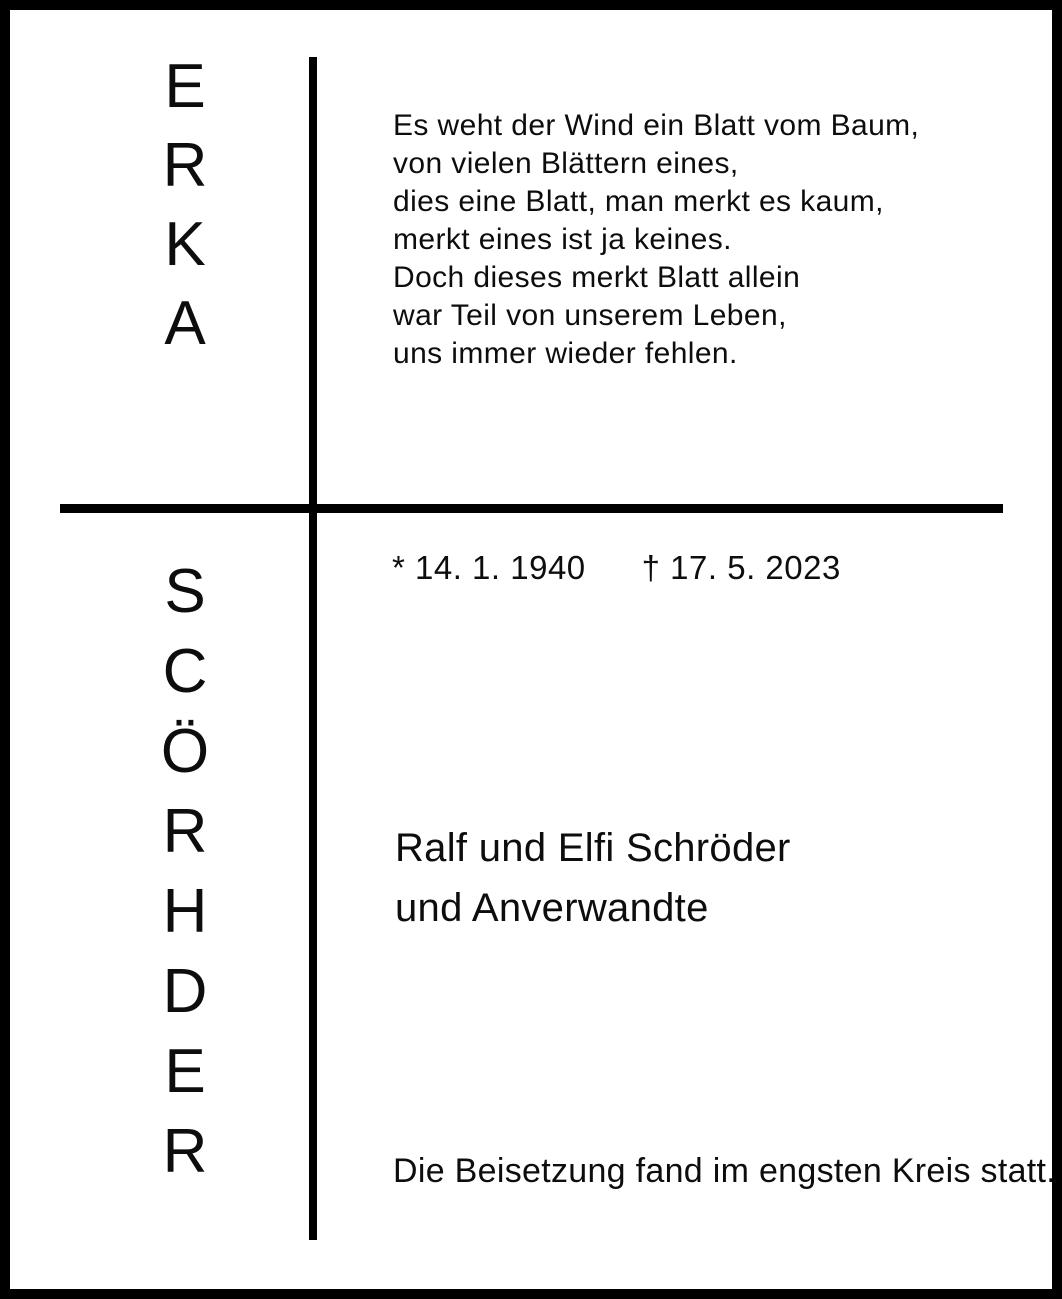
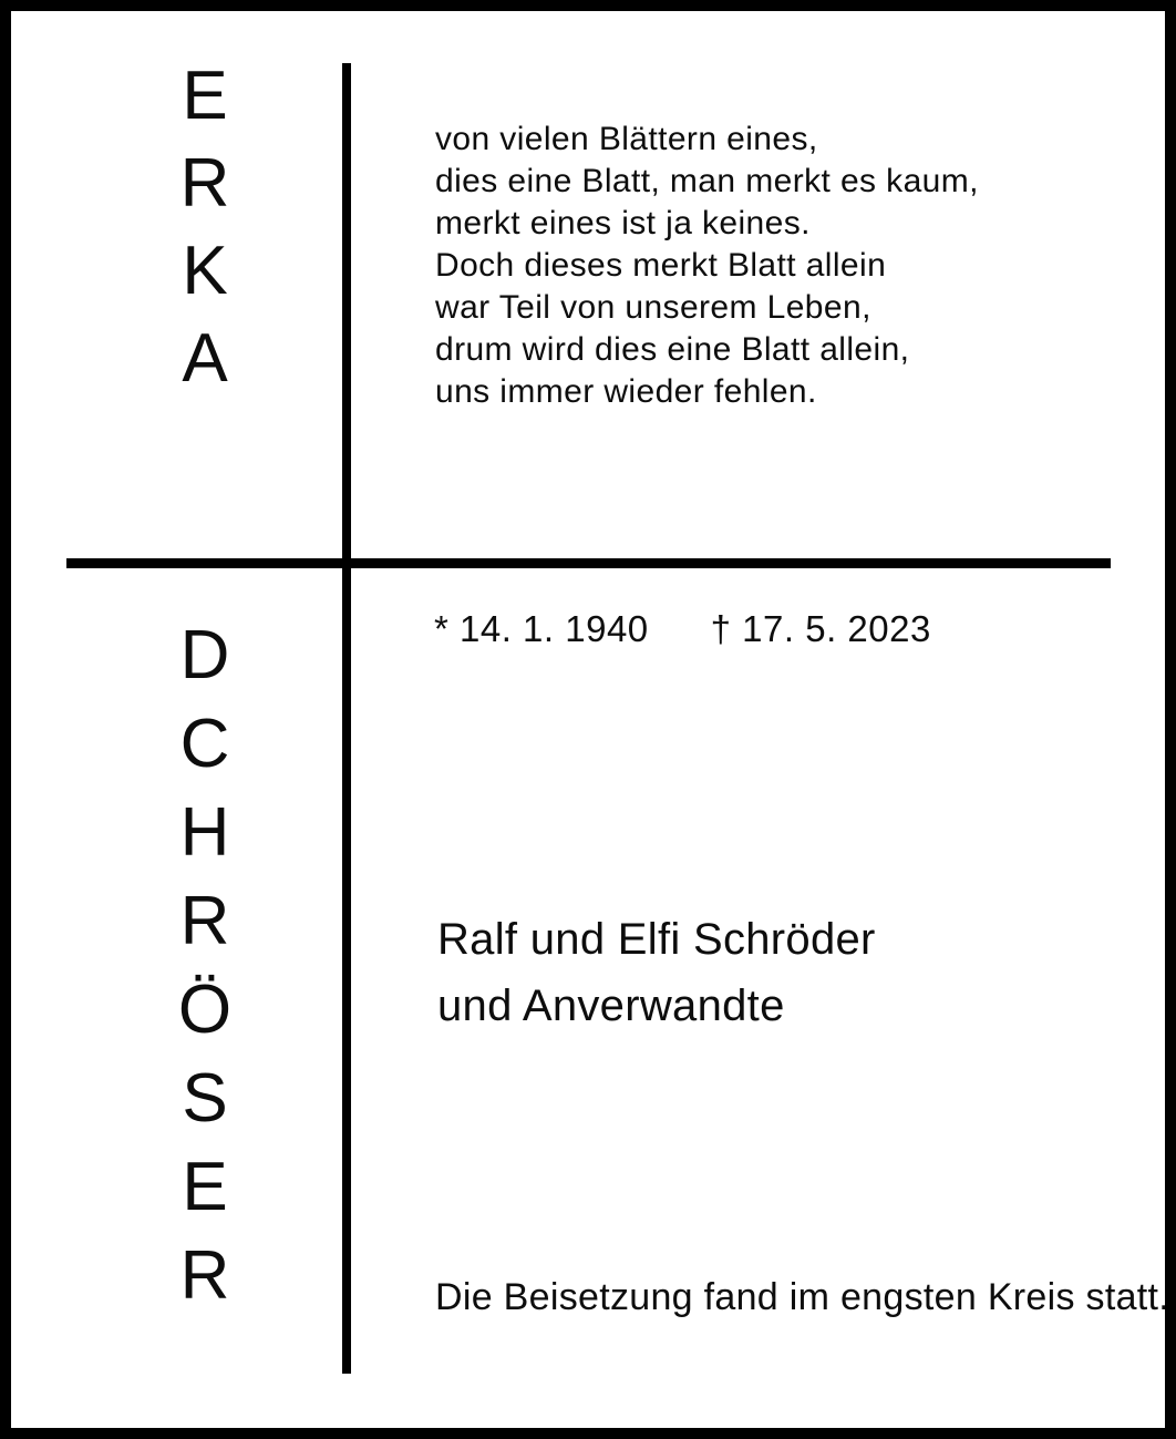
  E
  R
  K
  A
- S
+ D
  C
- Ö
+ H
  R
- H
+ Ö
- D
+ S
  E
  R
- Es weht der Wind ein Blatt vom Baum,
  von vielen Blättern eines,
  dies eine Blatt, man merkt es kaum,
  merkt eines ist ja keines.
  Doch dieses merkt Blatt allein
  war Teil von unserem Leben,
+ drum wird dies eine Blatt allein,
  uns immer wieder fehlen.
  * 14. 1. 1940
  † 17. 5. 2023
  Ralf und Elfi Schröder
  und Anverwandte
  Die Beisetzung fand im engsten Kreis statt.
